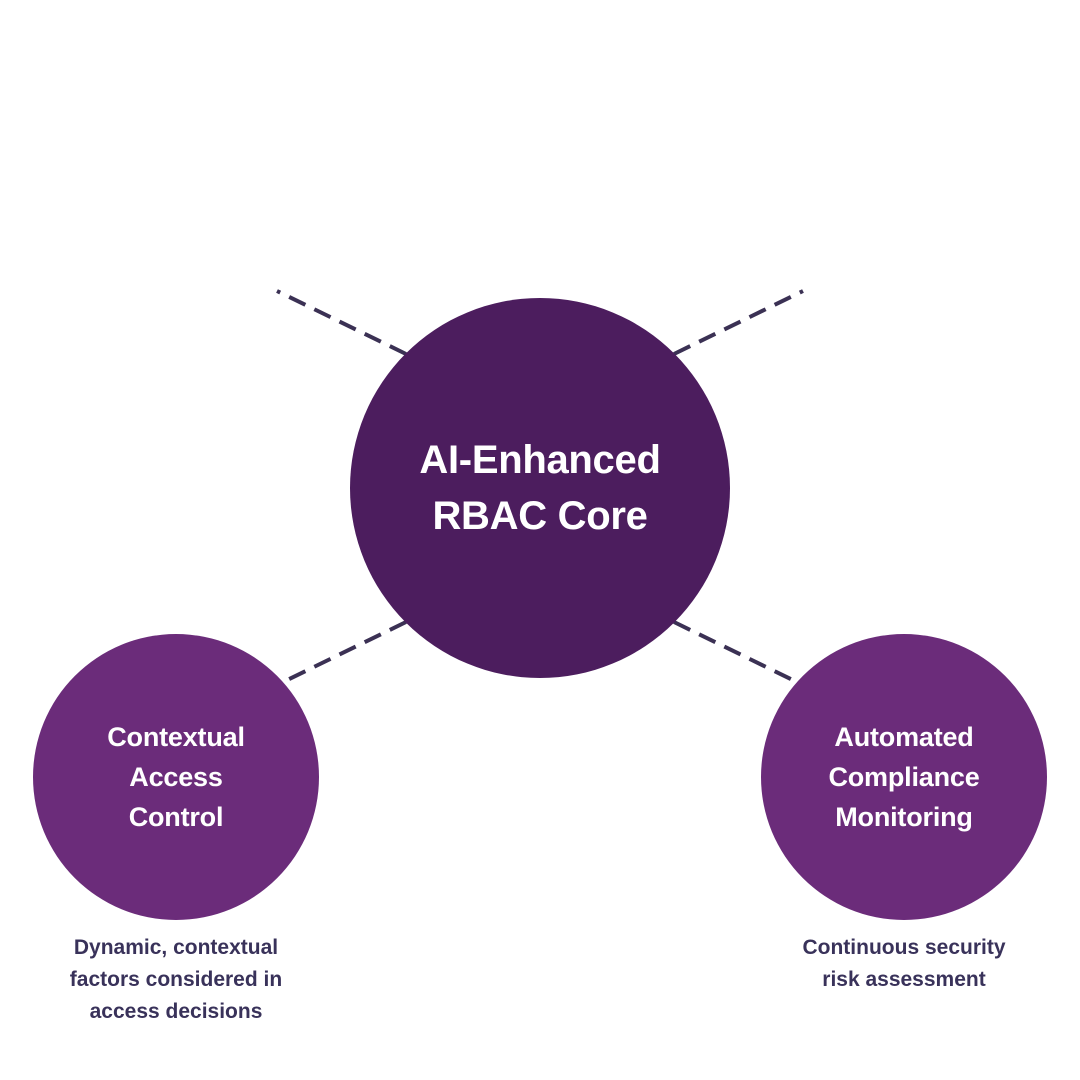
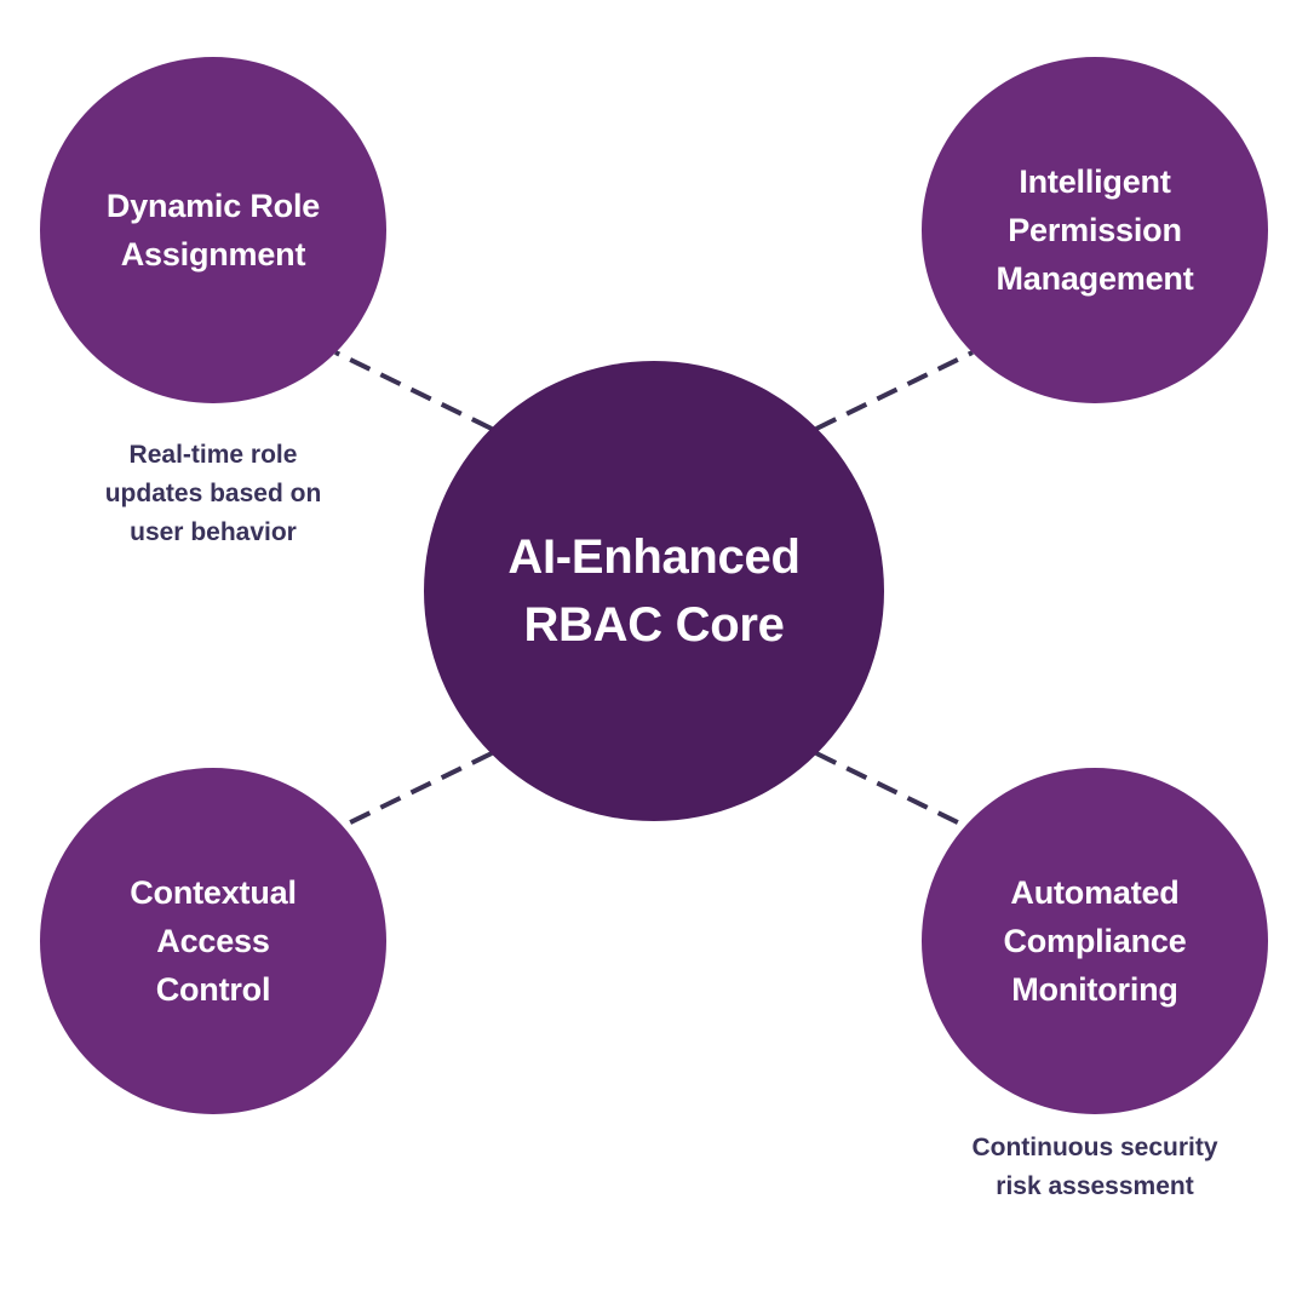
+ Dynamic Role
+ Assignment
+ Real-time role
+ updates based on
+ user behavior
+ Intelligent
+ Permission
+ Management
  Contextual
  Access
  Control
- Dynamic, contextual
- factors considered in
- access decisions
  Automated
  Compliance
  Monitoring
  Continuous security
  risk assessment
  AI-Enhanced
  RBAC Core
